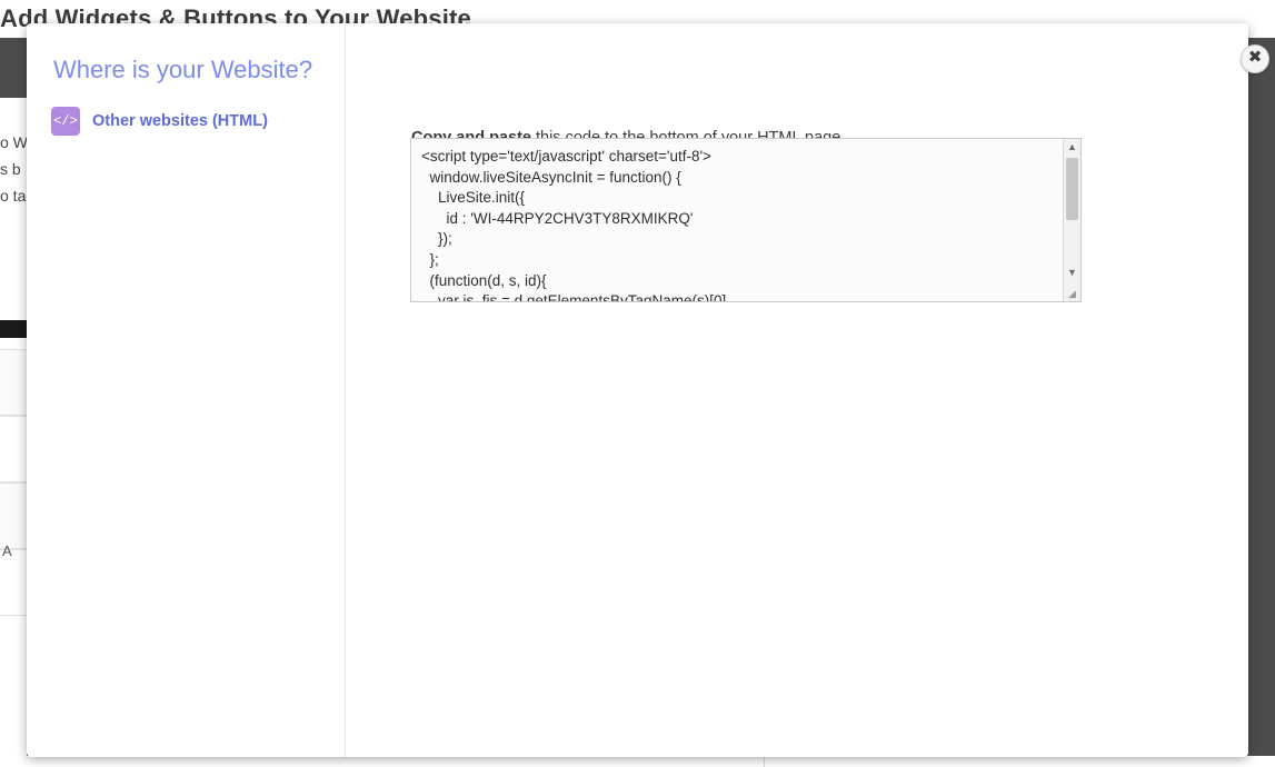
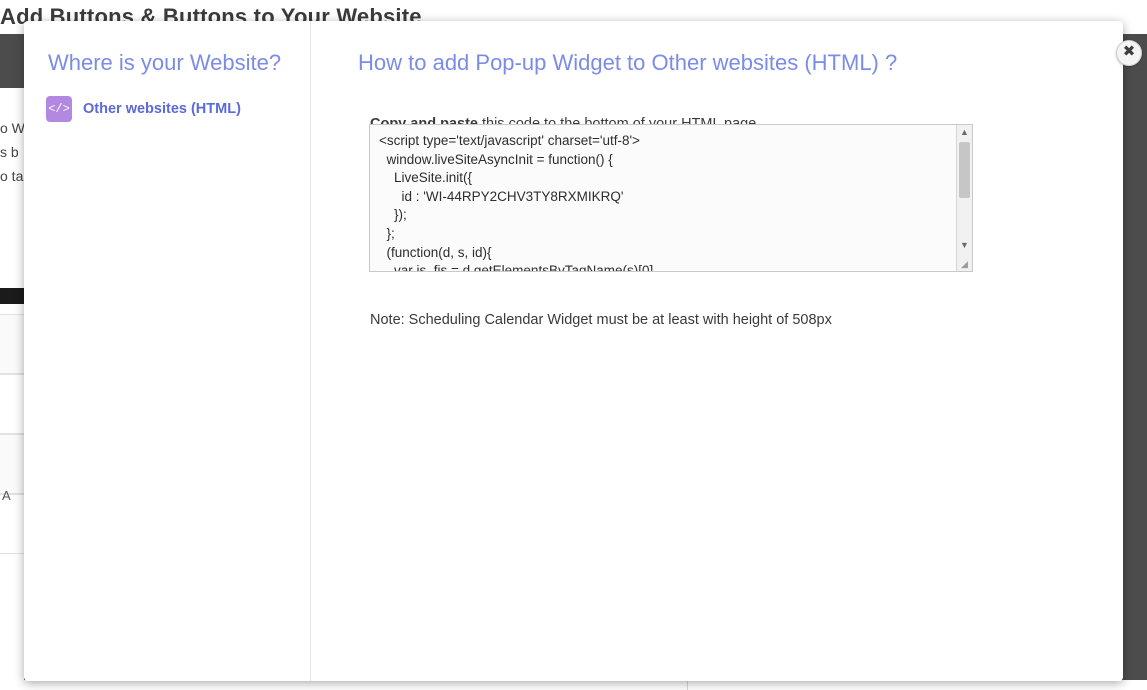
- Add Widgets & Buttons to Your Website
+ Add Buttons & Buttons to Your Website
  o W
  s b
  o ta
  A
  Where is your Website?
  </>
  Other websites (HTML)
+ How to add Pop-up Widget to Other websites (HTML) ?
  <script type='text/javascript' charset='utf-8'>
  window.liveSiteAsyncInit = function() {
  LiveSite.init({
  id : 'WI-44RPY2CHV3TY8RXMIKRQ'
  });
  };
  (function(d, s, id){
  var js, fjs = d.getElementsByTagName(s)[0],
  ▲
  ▼
  ◢
+ Note: Scheduling Calendar Widget must be at least with height of 508px
  ✖
